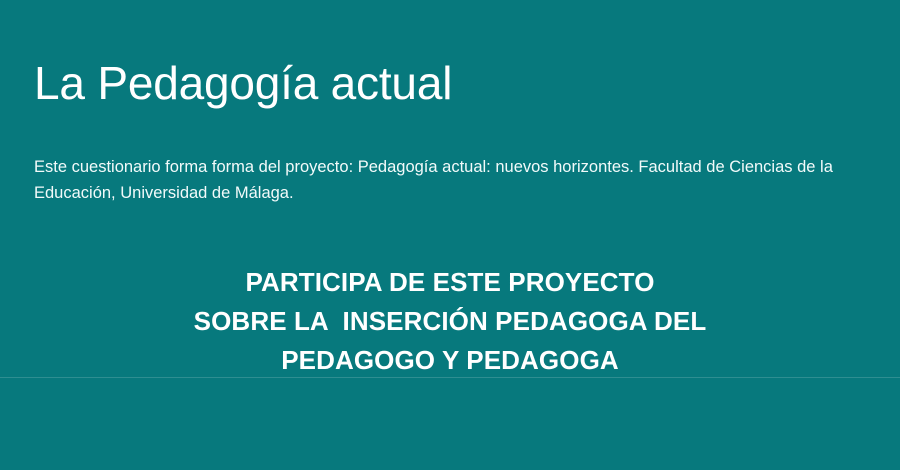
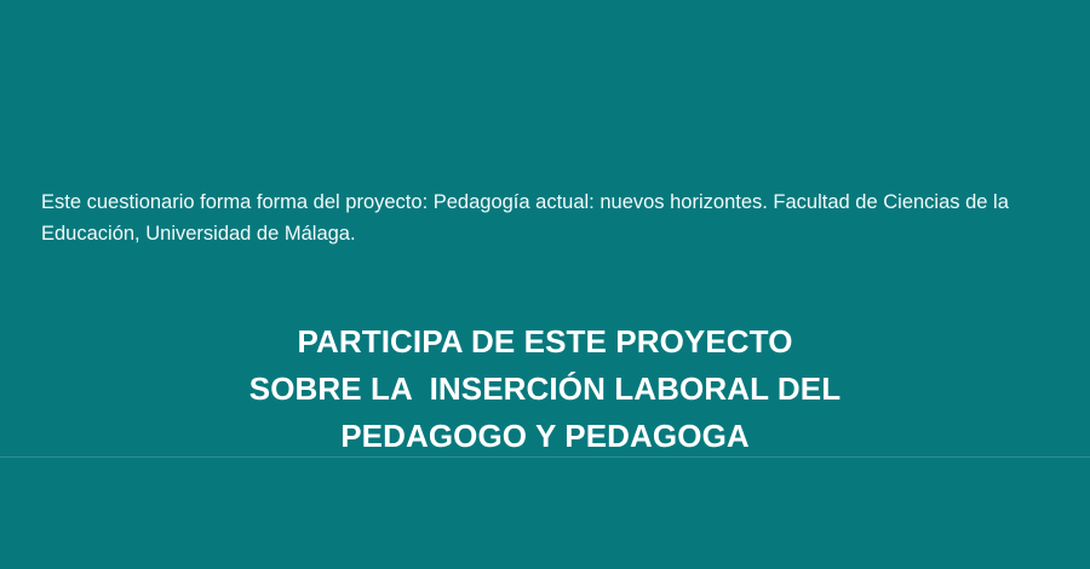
- La Pedagogía actual
  Este cuestionario forma forma del proyecto: Pedagogía actual: nuevos horizontes. Facultad de Ciencias de la Educación, Universidad de Málaga.
  PARTICIPA DE ESTE PROYECTO
- SOBRE LA INSERCIÓN PEDAGOGA DEL
+ SOBRE LA INSERCIÓN LABORAL DEL
  PEDAGOGO Y PEDAGOGA
